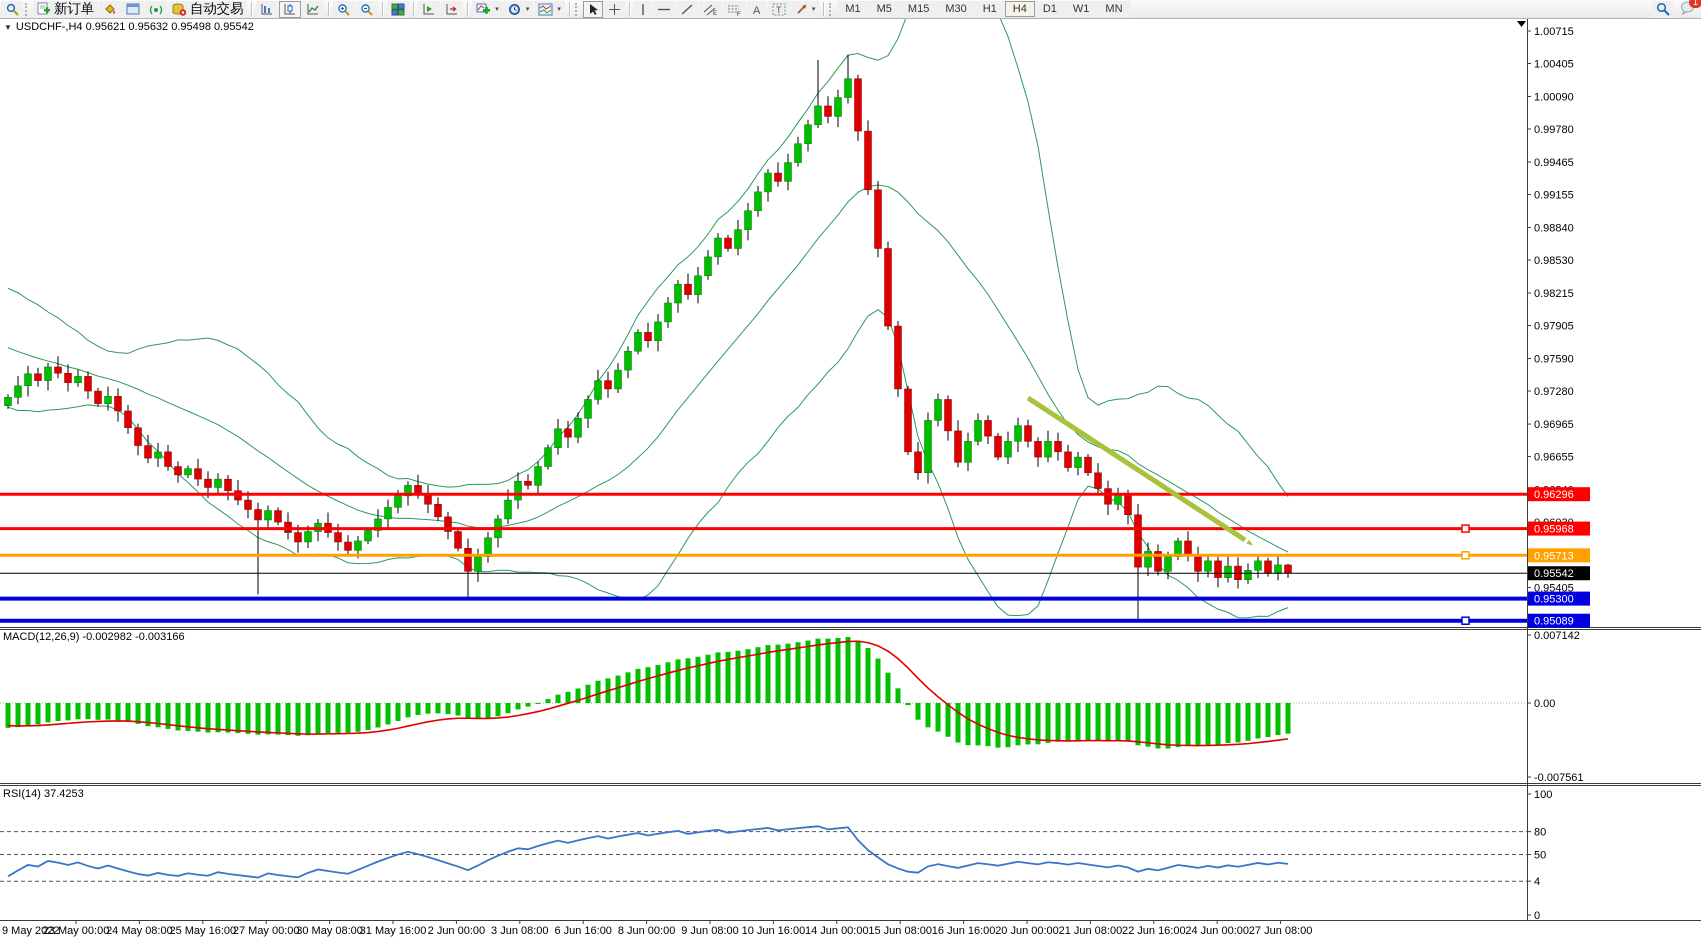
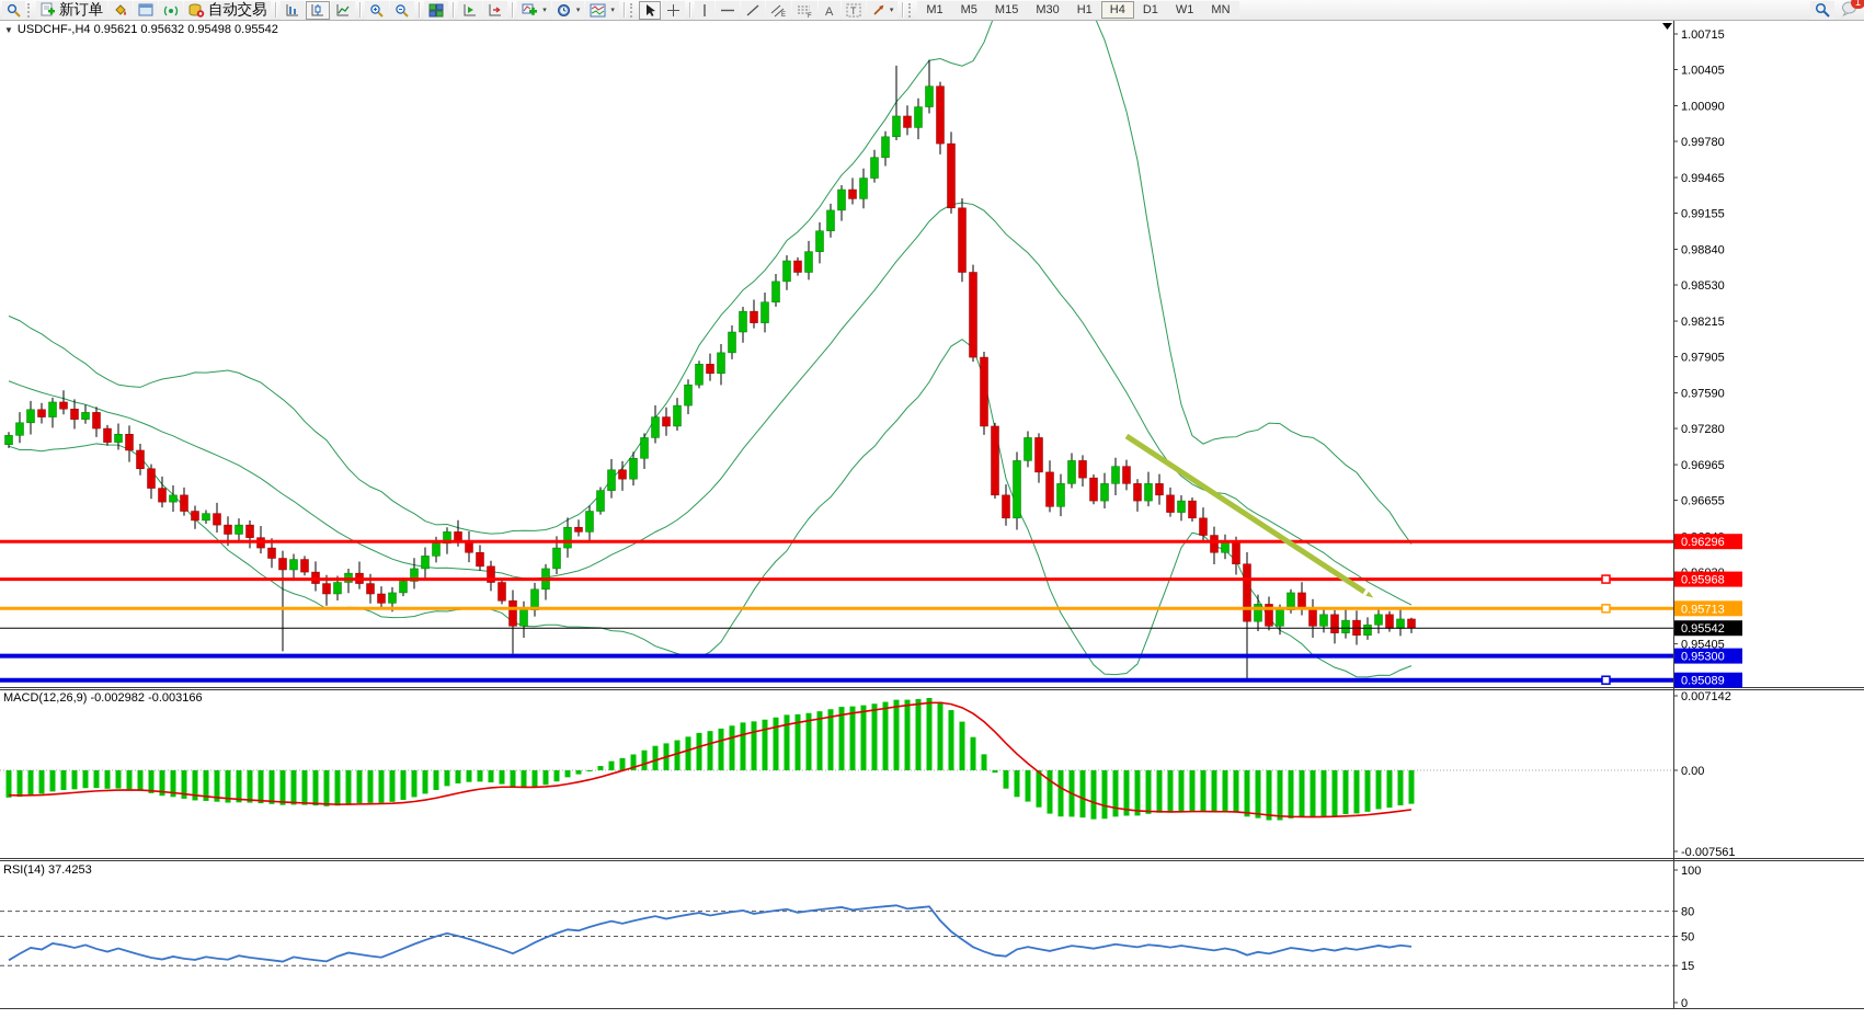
  新订单
  自动交易
  A
  T
  M1
  M5
  M15
  M30
  H1
  H4
  D1
  W1
  MN
  1
  ▼
  USDCHF-,H4 0.95621 0.95632 0.95498 0.95542
  MACD(12,26,9) -0.002982 -0.003166
  RSI(14) 37.4253
  1.00715
  1.00405
  1.00090
  0.99780
  0.99465
  0.99155
  0.98840
  0.98530
  0.98215
  0.97905
  0.97590
  0.97280
  0.96965
  0.96655
  0.95405
  0.96296
  0.95968
  0.95713
  0.95300
  0.95089
  0.95542
  0.007142
  0.00
  -0.007561
  100
  80
  50
- 4
+ 15
  0
- 9 May 2022
- 23 May 00:00
- 24 May 08:00
- 25 May 16:00
- 27 May 00:00
- 30 May 08:00
- 31 May 16:00
- 2 Jun 00:00
- 3 Jun 08:00
- 6 Jun 16:00
- 8 Jun 00:00
- 9 Jun 08:00
- 10 Jun 16:00
- 14 Jun 00:00
- 15 Jun 08:00
- 16 Jun 16:00
- 20 Jun 00:00
- 21 Jun 08:00
- 22 Jun 16:00
- 24 Jun 00:00
- 27 Jun 08:00
